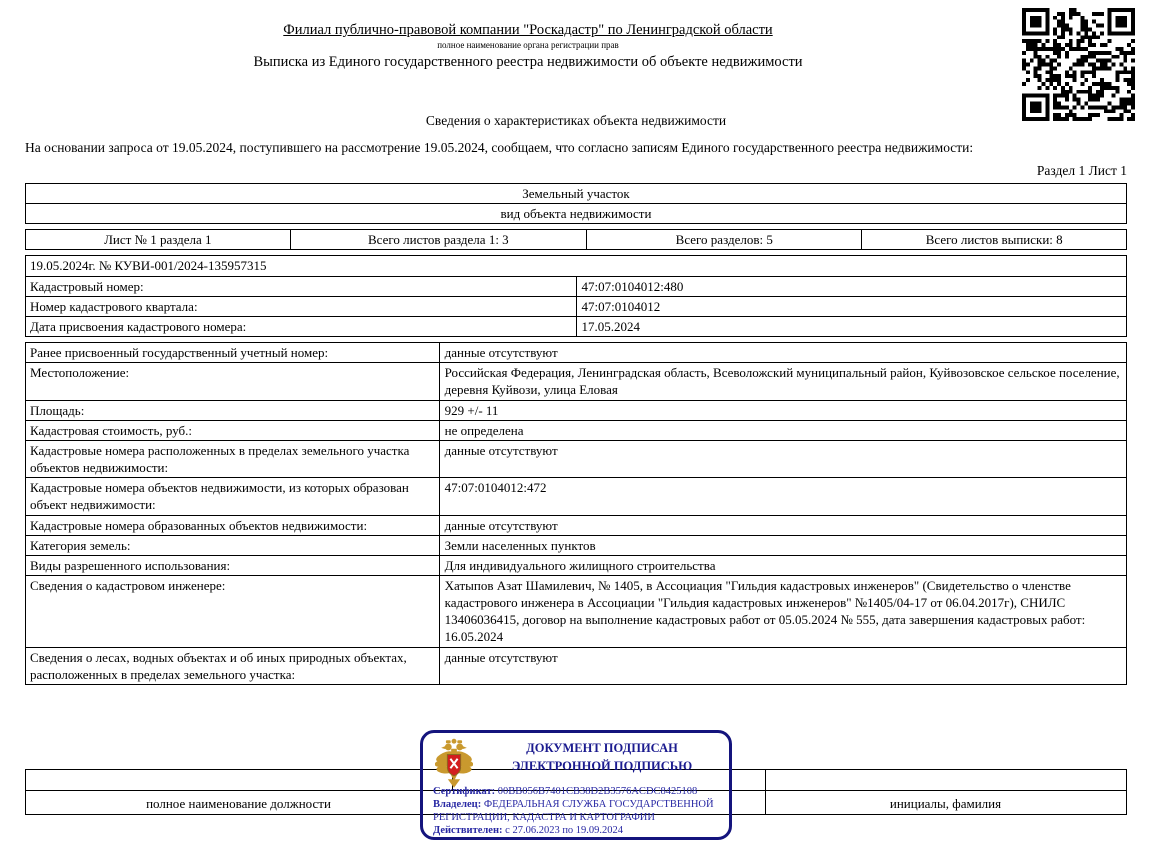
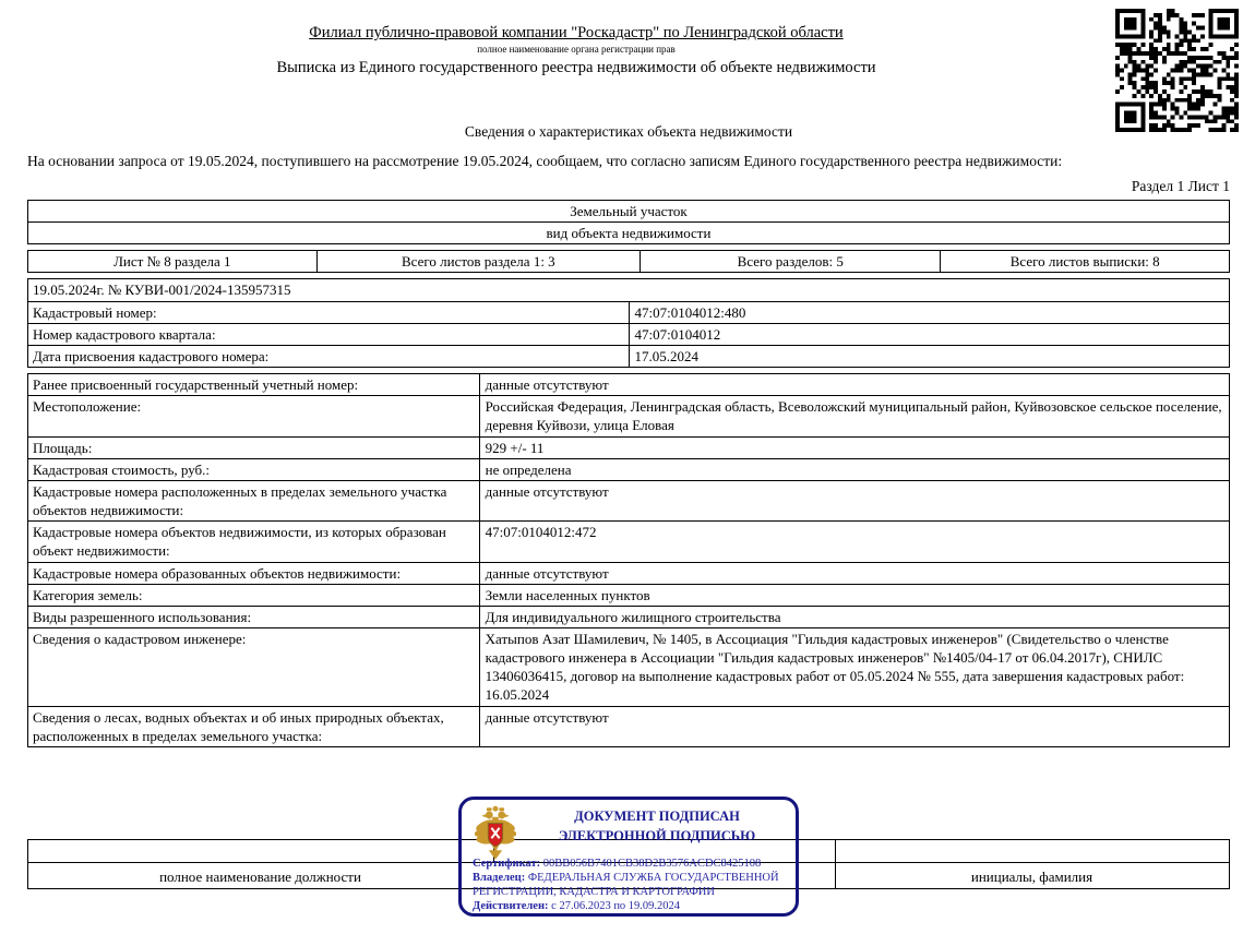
  Филиал публично-правовой компании "Роскадастр" по Ленинградской области
  полное наименование органа регистрации прав
  Выписка из Единого государственного реестра недвижимости об объекте недвижимости
  Сведения о характеристиках объекта недвижимости
  На основании запроса от 19.05.2024, поступившего на рассмотрение 19.05.2024, сообщаем, что согласно записям Единого государственного реестра недвижимости:
  Раздел 1 Лист 1
  Земельный участок
  вид объекта недвижимости
- Лист № 1 раздела 1	Всего листов раздела 1: 3	Всего разделов: 5	Всего листов выписки: 8
+ Лист № 8 раздела 1	Всего листов раздела 1: 3	Всего разделов: 5	Всего листов выписки: 8
  19.05.2024г. № КУВИ-001/2024-135957315
  Кадастровый номер:	47:07:0104012:480
  Номер кадастрового квартала:	47:07:0104012
  Дата присвоения кадастрового номера:	17.05.2024
  Ранее присвоенный государственный учетный номер:	данные отсутствуют
  Местоположение:	Российская Федерация, Ленинградская область, Всеволожский муниципальный район, Куйвозовское сельское поселение, деревня Куйвози, улица Еловая
  Площадь:	929 +/- 11
  Кадастровая стоимость, руб.:	не определена
  Кадастровые номера расположенных в пределах земельного участка объектов недвижимости:	данные отсутствуют
  Кадастровые номера объектов недвижимости, из которых образован объект недвижимости:	47:07:0104012:472
  Кадастровые номера образованных объектов недвижимости:	данные отсутствуют
  Категория земель:	Земли населенных пунктов
  Виды разрешенного использования:	Для индивидуального жилищного строительства
  Сведения о кадастровом инженере:	Хатыпов Азат Шамилевич, № 1405, в Ассоциация "Гильдия кадастровых инженеров" (Свидетельство о членстве кадастрового инженера в Ассоциации "Гильдия кадастровых инженеров" №1405/04-17 от 06.04.2017г), СНИЛС 13406036415, договор на выполнение кадастровых работ от 05.05.2024 № 555, дата завершения кадастровых работ: 16.05.2024
  Сведения о лесах, водных объектах и об иных природных объектах, расположенных в пределах земельного участка:	данные отсутствуют
  полное наименование должности
  инициалы, фамилия
  ДОКУМЕНТ ПОДПИСАН
  ЭЛЕКТРОННОЙ ПОДПИСЬЮ
  Сертификат: 00BB056B7401CB38D2B3576ACDC8425108
  Владелец: ФЕДЕРАЛЬНАЯ СЛУЖБА ГОСУДАРСТВЕННОЙ РЕГИСТРАЦИИ, КАДАСТРА И КАРТОГРАФИИ
  Действителен: с 27.06.2023 по 19.09.2024
